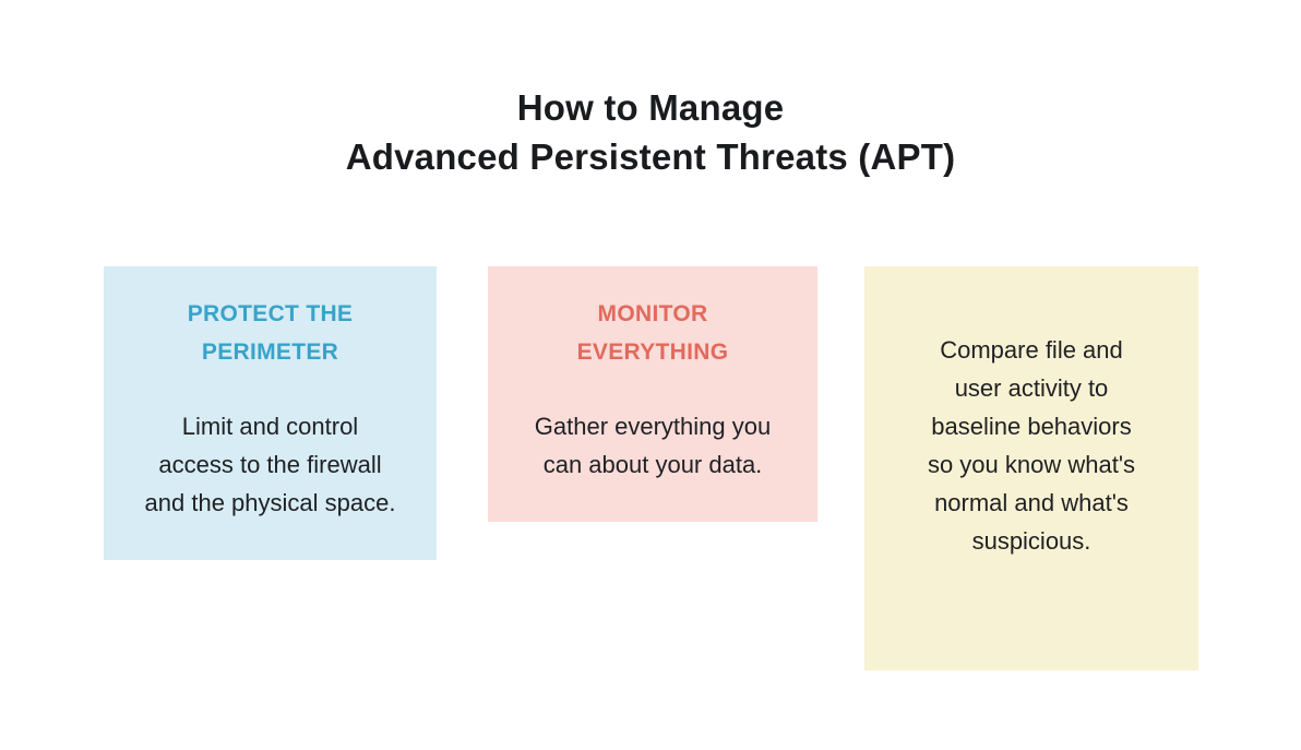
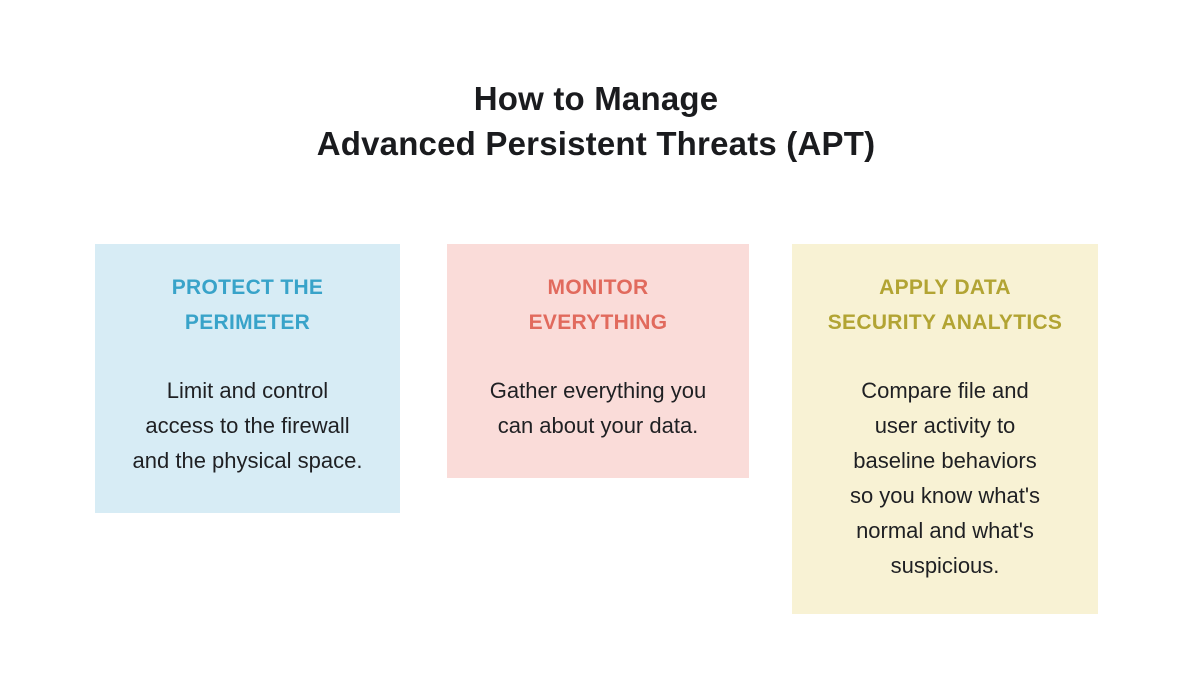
  How to Manage
  Advanced Persistent Threats (APT)
  PROTECT THE
  PERIMETER
  Limit and control
  access to the firewall
  and the physical space.
  MONITOR
  EVERYTHING
  Gather everything you
  can about your data.
+ APPLY DATA
+ SECURITY ANALYTICS
  Compare file and
  user activity to
  baseline behaviors
  so you know what's
  normal and what's
  suspicious.
